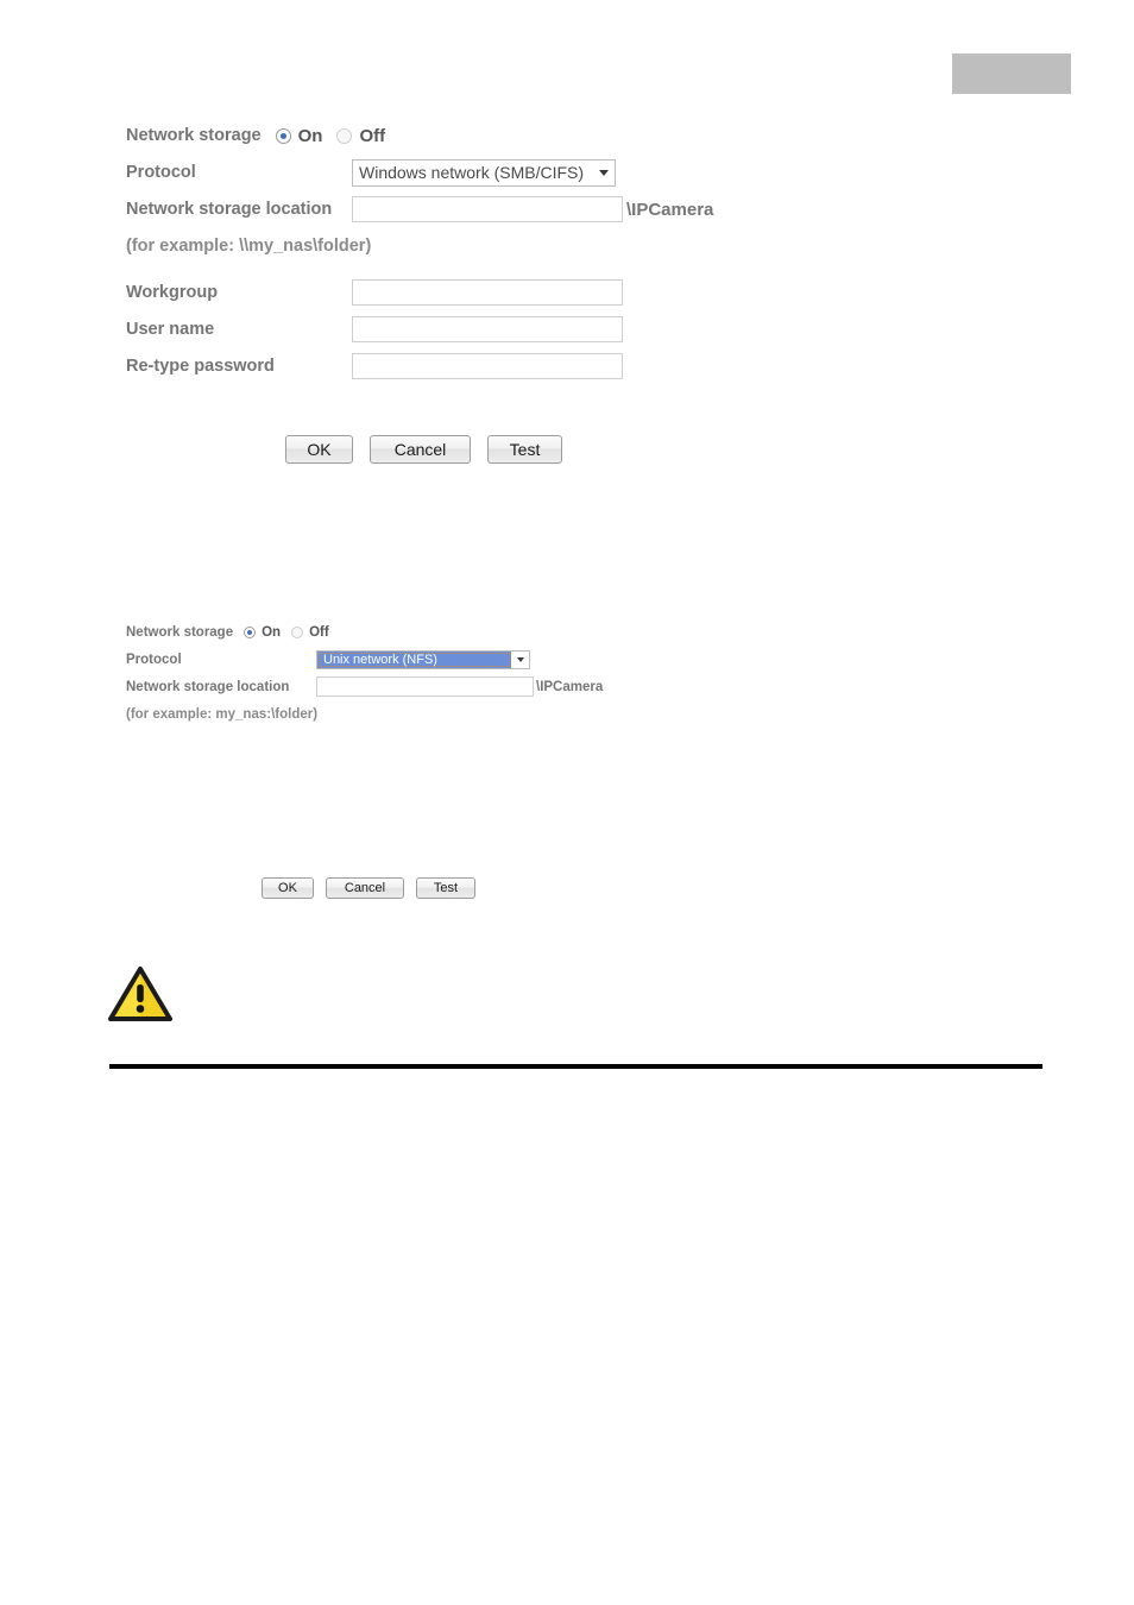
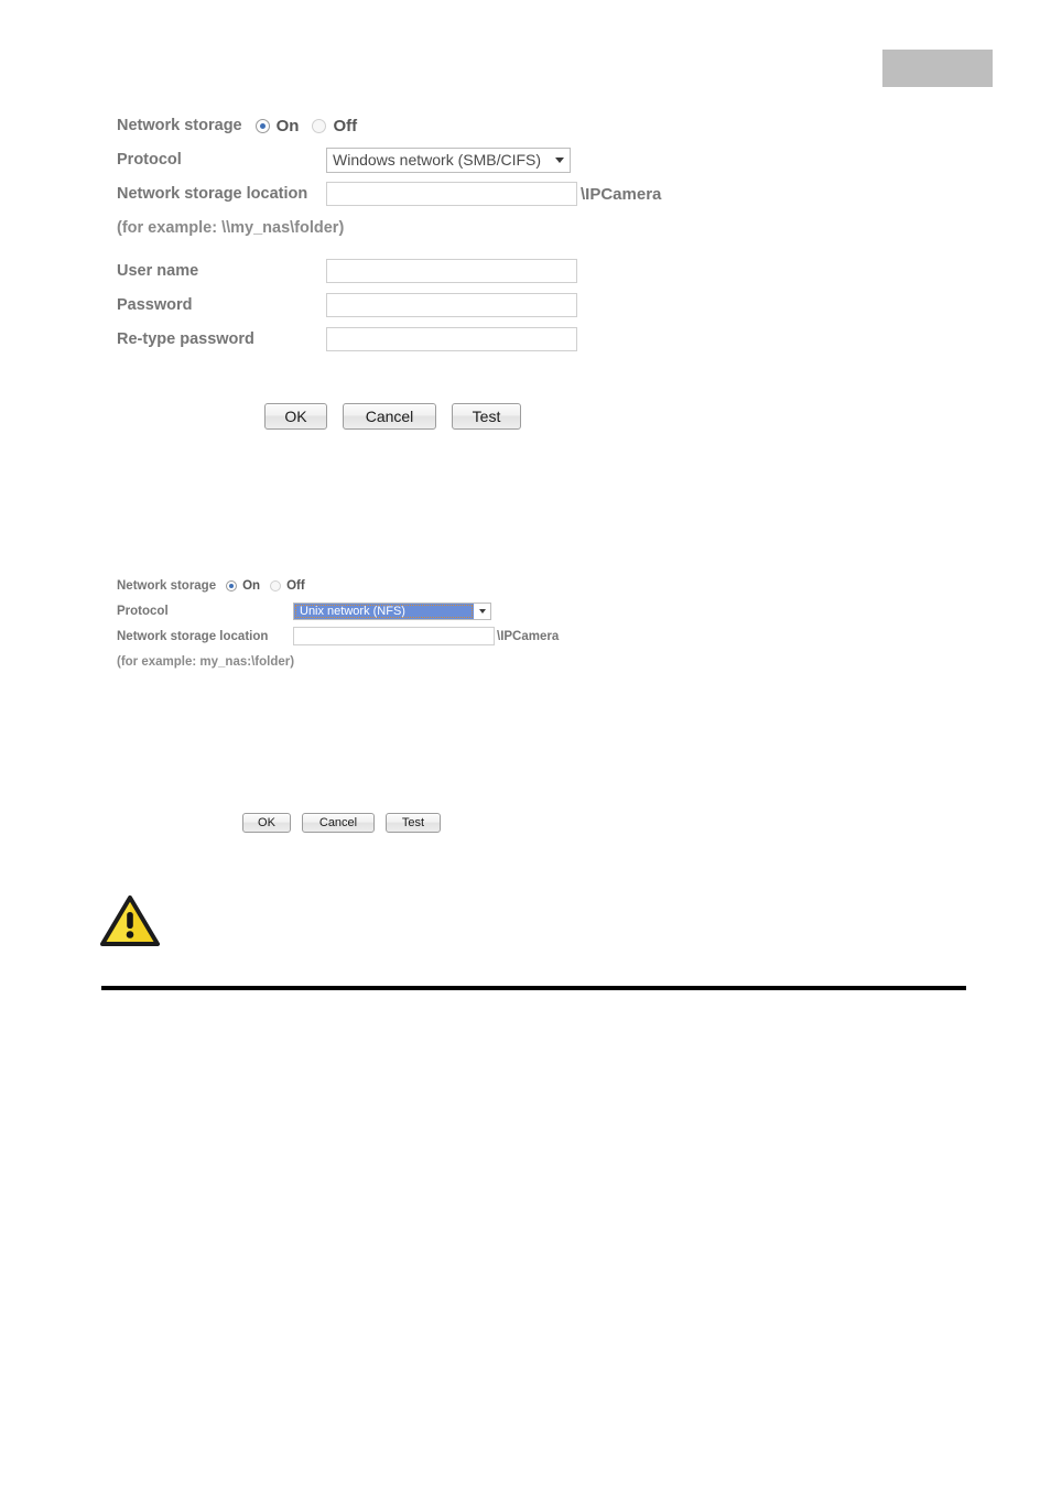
  Network storage
  On
  Off
  Protocol
  Windows network (SMB/CIFS)
  Network storage location
  \IPCamera
  (for example: \\my_nas\folder)
- Workgroup
  User name
+ Password
  Re-type password
  OK
  Cancel
  Test
  Network storage
  On
  Off
  Protocol
  Unix network (NFS)
  Network storage location
  \IPCamera
  (for example: my_nas:\folder)
  OK
  Cancel
  Test
